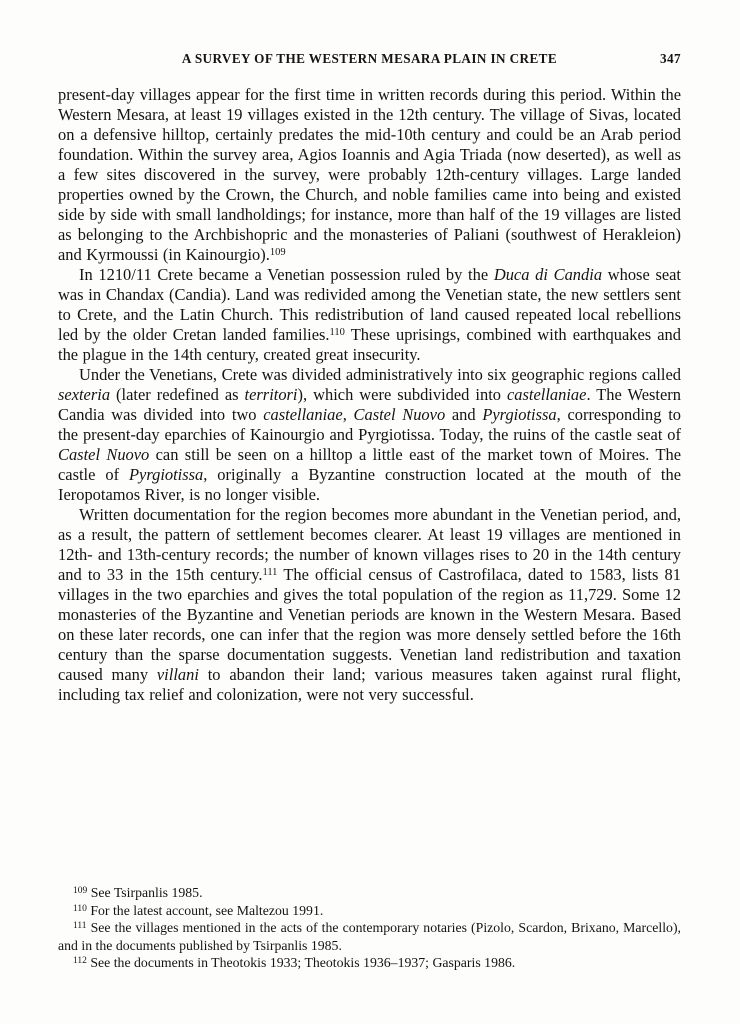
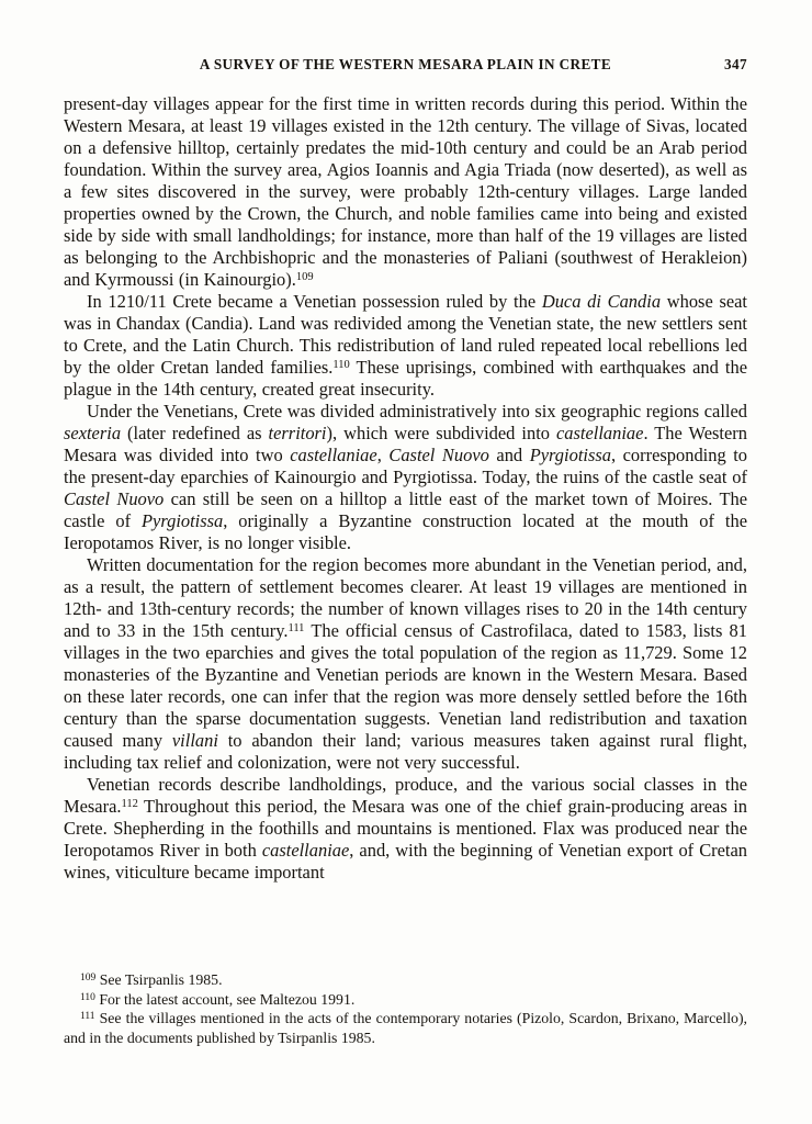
  A SURVEY OF THE WESTERN MESARA PLAIN IN CRETE
  347
  present-day villages appear for the first time in written records during this period. Within the Western Mesara, at least 19 villages existed in the 12th century. The village of Sivas, located on a defensive hilltop, certainly predates the mid-10th century and could be an Arab period foundation. Within the survey area, Agios Ioannis and Agia Triada (now deserted), as well as a few sites discovered in the survey, were probably 12th-century villages. Large landed properties owned by the Crown, the Church, and noble families came into being and existed side by side with small landholdings; for instance, more than half of the 19 villages are listed as belonging to the Archbishopric and the monasteries of Paliani (southwest of Herakleion) and Kyrmoussi (in Kainourgio).109
- In 1210/11 Crete became a Venetian possession ruled by the Duca di Candia whose seat was in Chandax (Candia). Land was redivided among the Venetian state, the new settlers sent to Crete, and the Latin Church. This redistribution of land caused repeated local rebellions led by the older Cretan landed families.110 These uprisings, combined with earthquakes and the plague in the 14th century, created great insecurity.
+ In 1210/11 Crete became a Venetian possession ruled by the Duca di Candia whose seat was in Chandax (Candia). Land was redivided among the Venetian state, the new settlers sent to Crete, and the Latin Church. This redistribution of land ruled repeated local rebellions led by the older Cretan landed families.110 These uprisings, combined with earthquakes and the plague in the 14th century, created great insecurity.
- Under the Venetians, Crete was divided administratively into six geographic regions called sexteria (later redefined as territori), which were subdivided into castellaniae. The Western Candia was divided into two castellaniae, Castel Nuovo and Pyrgiotissa, corresponding to the present-day eparchies of Kainourgio and Pyrgiotissa. Today, the ruins of the castle seat of Castel Nuovo can still be seen on a hilltop a little east of the market town of Moires. The castle of Pyrgiotissa, originally a Byzantine construction located at the mouth of the Ieropotamos River, is no longer visible.
+ Under the Venetians, Crete was divided administratively into six geographic regions called sexteria (later redefined as territori), which were subdivided into castellaniae. The Western Mesara was divided into two castellaniae, Castel Nuovo and Pyrgiotissa, corresponding to the present-day eparchies of Kainourgio and Pyrgiotissa. Today, the ruins of the castle seat of Castel Nuovo can still be seen on a hilltop a little east of the market town of Moires. The castle of Pyrgiotissa, originally a Byzantine construction located at the mouth of the Ieropotamos River, is no longer visible.
  Written documentation for the region becomes more abundant in the Venetian period, and, as a result, the pattern of settlement becomes clearer. At least 19 villages are mentioned in 12th- and 13th-century records; the number of known villages rises to 20 in the 14th century and to 33 in the 15th century.111 The official census of Castrofilaca, dated to 1583, lists 81 villages in the two eparchies and gives the total population of the region as 11,729. Some 12 monasteries of the Byzantine and Venetian periods are known in the Western Mesara. Based on these later records, one can infer that the region was more densely settled before the 16th century than the sparse documentation suggests. Venetian land redistribution and taxation caused many villani to abandon their land; various measures taken against rural flight, including tax relief and colonization, were not very successful.
+ Venetian records describe landholdings, produce, and the various social classes in the Mesara.112 Throughout this period, the Mesara was one of the chief grain-producing areas in Crete. Shepherding in the foothills and mountains is mentioned. Flax was produced near the Ieropotamos River in both castellaniae, and, with the beginning of Venetian export of Cretan wines, viticulture became important
  109 See Tsirpanlis 1985.
  110 For the latest account, see Maltezou 1991.
  111 See the villages mentioned in the acts of the contemporary notaries (Pizolo, Scardon, Brixano, Marcello), and in the documents published by Tsirpanlis 1985.
- 112 See the documents in Theotokis 1933; Theotokis 1936–1937; Gasparis 1986.
